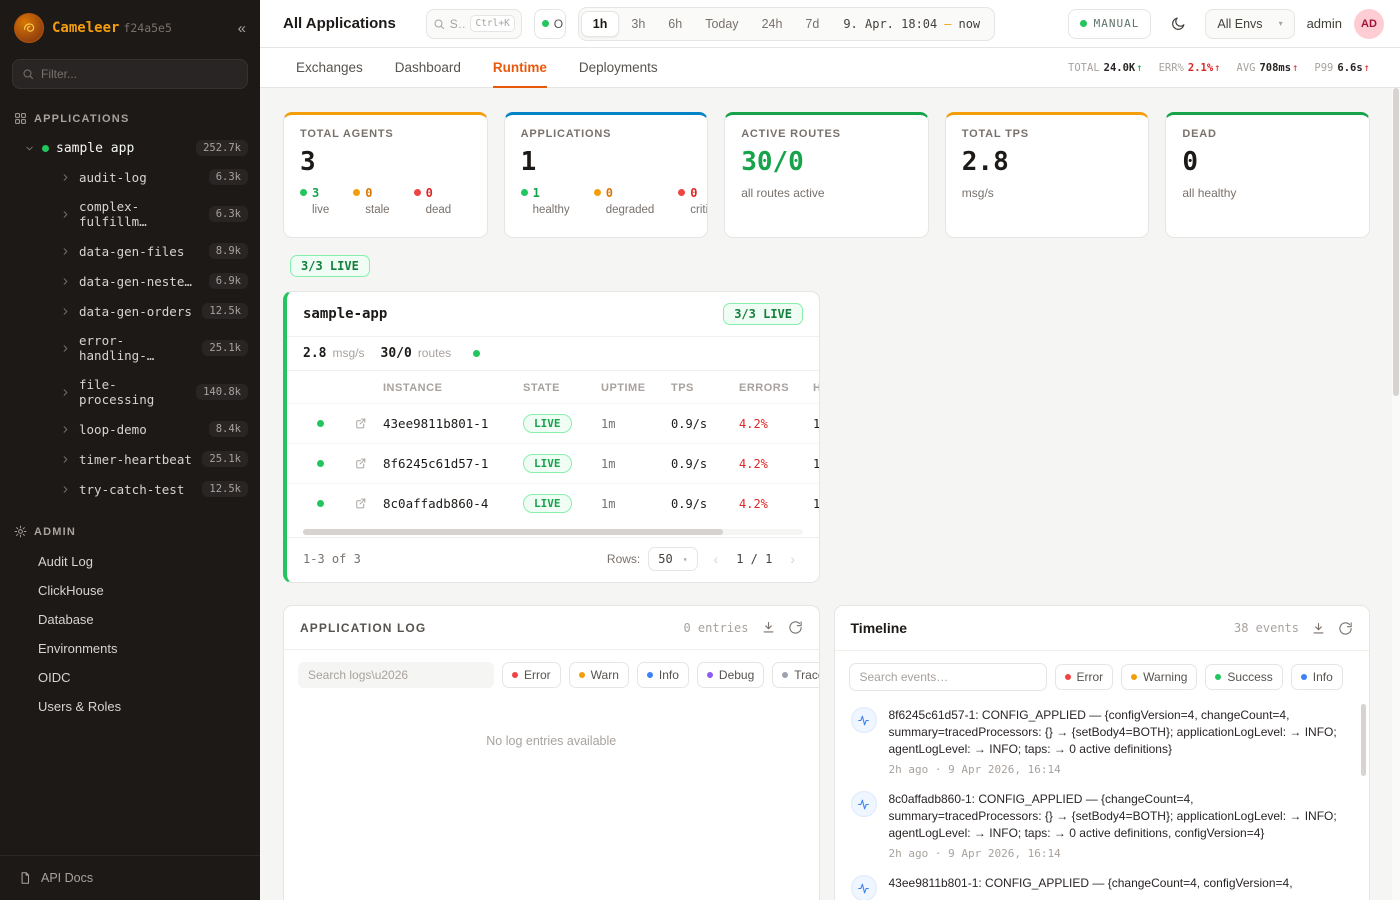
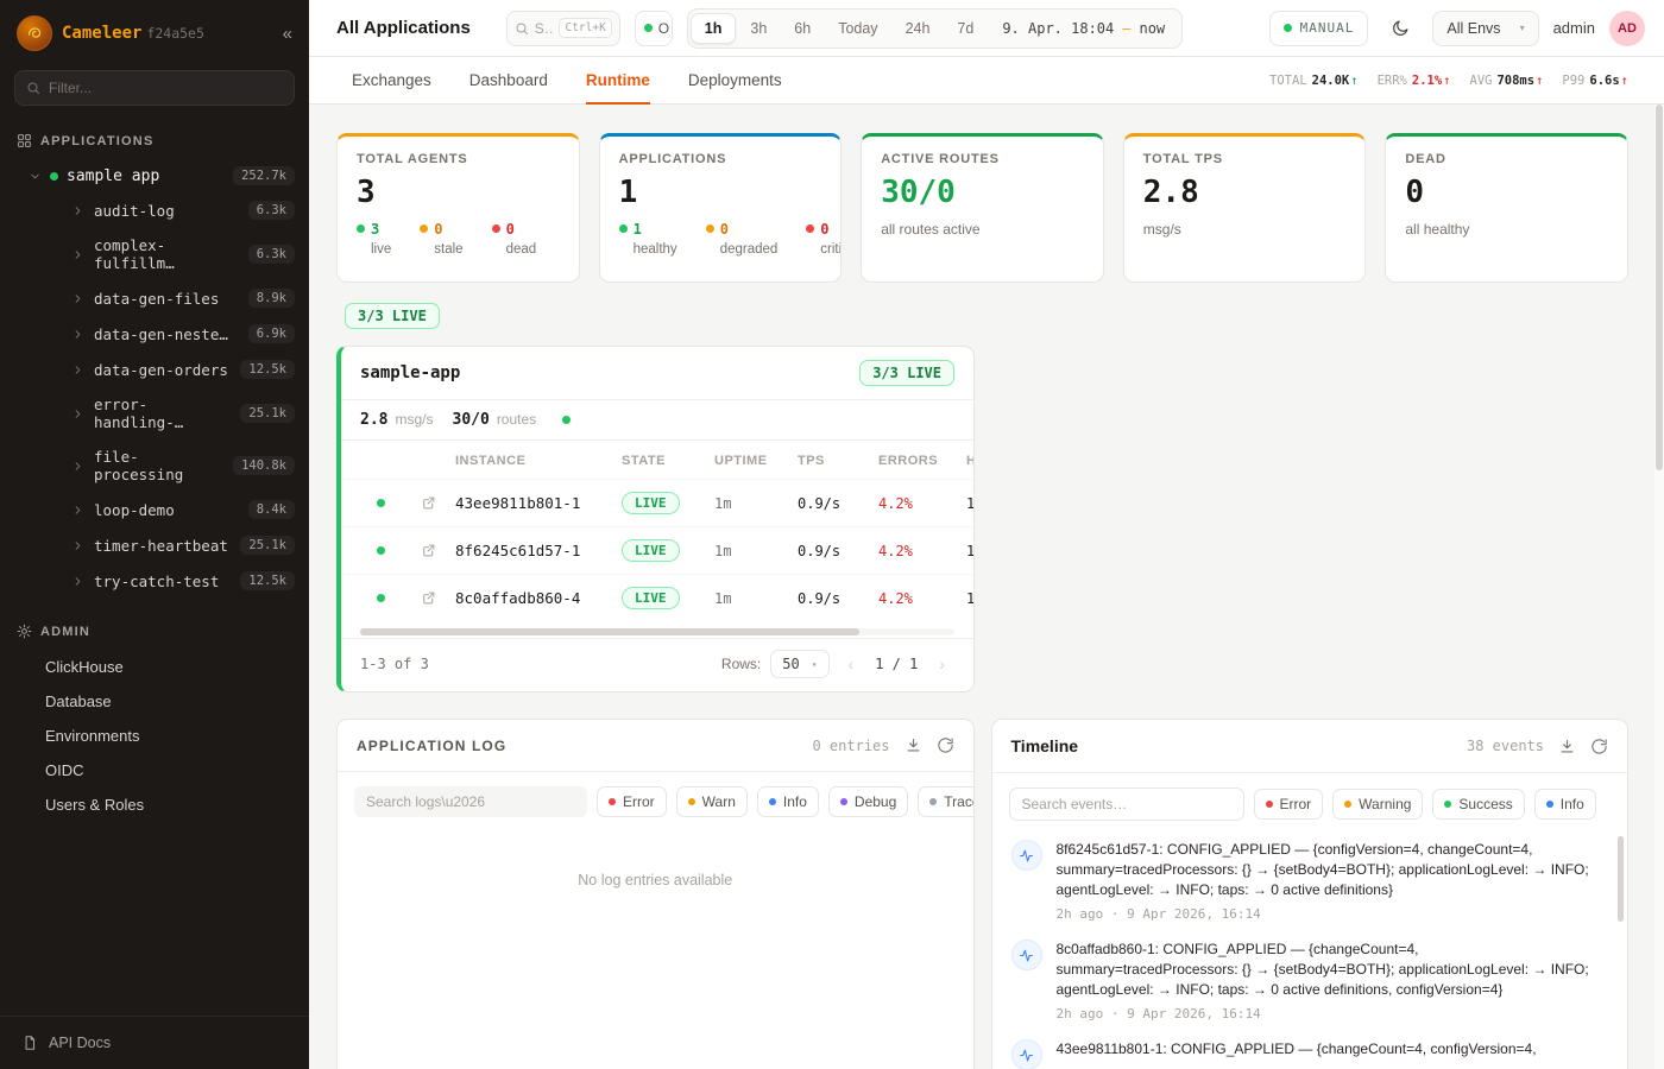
  Cameleer f24a5e5
  «
  Filter...
  APPLICATIONS
  sample app
  252.7k
  audit-log
  6.3k
  complex-fulfillm…
  6.3k
  data-gen-files
  8.9k
  data-gen-neste…
  6.9k
  data-gen-orders
  12.5k
  error-handling-…
  25.1k
  file-processing
  140.8k
  loop-demo
  8.4k
  timer-heartbeat
  25.1k
  try-catch-test
  12.5k
  ADMIN
- Audit Log
  ClickHouse
  Database
  Environments
  OIDC
  Users & Roles
  API Docs
  All Applications
  S…
  Ctrl+K
  O
  1h
  3h
  6h
  Today
  24h
  7d
  9. Apr. 18:04
  —
  now
  MANUAL
  All Envs
  ▾
  admin
  AD
  Exchanges
  Dashboard
  Runtime
  Deployments
  TOTAL 24.0K↑
  ERR% 2.1%↑
  AVG 708ms↑
  P99 6.6s↑
  TOTAL AGENTS
  3
  3
  live
  0
  stale
  0
  dead
  APPLICATIONS
  1
  1
  healthy
  0
  degraded
  0
  criti
  ACTIVE ROUTES
  30/0
  all routes active
  TOTAL TPS
  2.8
  msg/s
  DEAD
  0
  all healthy
  3/3 LIVE
  sample-app
  3/3 LIVE
  2.8
  msg/s
  30/0
  routes
  INSTANCE
  STATE
  UPTIME
  TPS
  ERRORS
  H
  43ee9811b801-1
  LIVE
  1m
  0.9/s
  4.2%
  1
  8f6245c61d57-1
  LIVE
  1m
  0.9/s
  4.2%
  1
  8c0affadb860-4
  LIVE
  1m
  0.9/s
  4.2%
  1
  1-3 of 3
  Rows:
  50
  ▾
  ‹
  1 / 1
  ›
  APPLICATION LOG
  0 entries
  Search logs\u2026
  Error
  Warn
  Info
  Debug
  Trac
  No log entries available
  Timeline
  38 events
  Search events…
  Error
  Warning
  Success
  Info
  8f6245c61d57-1: CONFIG_APPLIED — {configVersion=4, changeCount=4, summary=tracedProcessors: {} → {setBody4=BOTH}; applicationLogLevel: → INFO; agentLogLevel: → INFO; taps: → 0 active definitions}
  2h ago · 9 Apr 2026, 16:14
  8c0affadb860-1: CONFIG_APPLIED — {changeCount=4, summary=tracedProcessors: {} → {setBody4=BOTH}; applicationLogLevel: → INFO; agentLogLevel: → INFO; taps: → 0 active definitions, configVersion=4}
  2h ago · 9 Apr 2026, 16:14
  43ee9811b801-1: CONFIG_APPLIED — {changeCount=4, configVersion=4,
